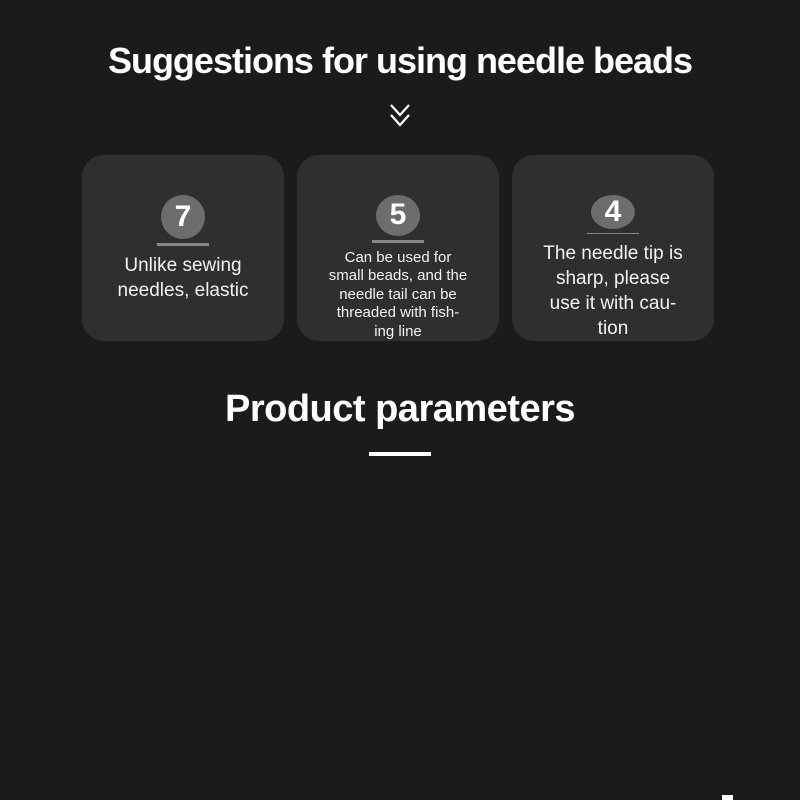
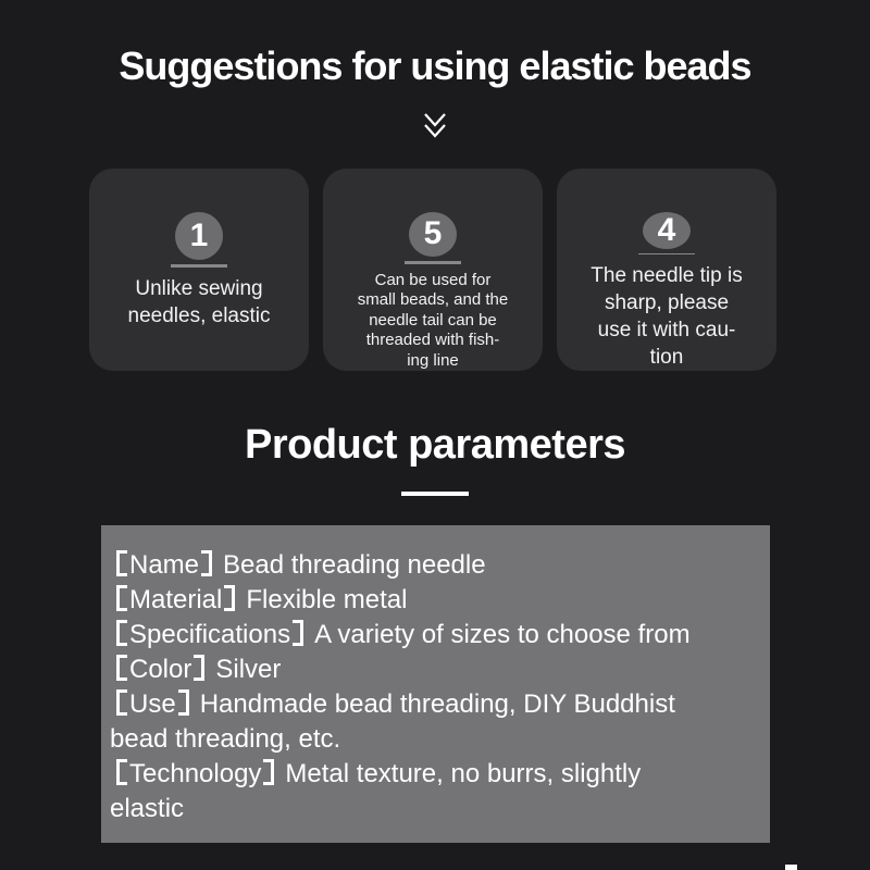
- Suggestions for using needle beads
+ Suggestions for using elastic beads
- 7
+ 1
  Unlike sewing
  needles, elastic
  5
  Can be used for
  small beads, and the
  needle tail can be
  threaded with fish-
  ing line
  4
  The needle tip is
  sharp, please
  use it with cau-
  tion
  Product parameters
+ Name Bead threading needle
+ Material Flexible metal
+ Specifications A variety of sizes to choose from
+ Color Silver
+ Use Handmade bead threading, DIY Buddhist
+ bead threading, etc.
+ Technology Metal texture, no burrs, slightly
+ elastic
